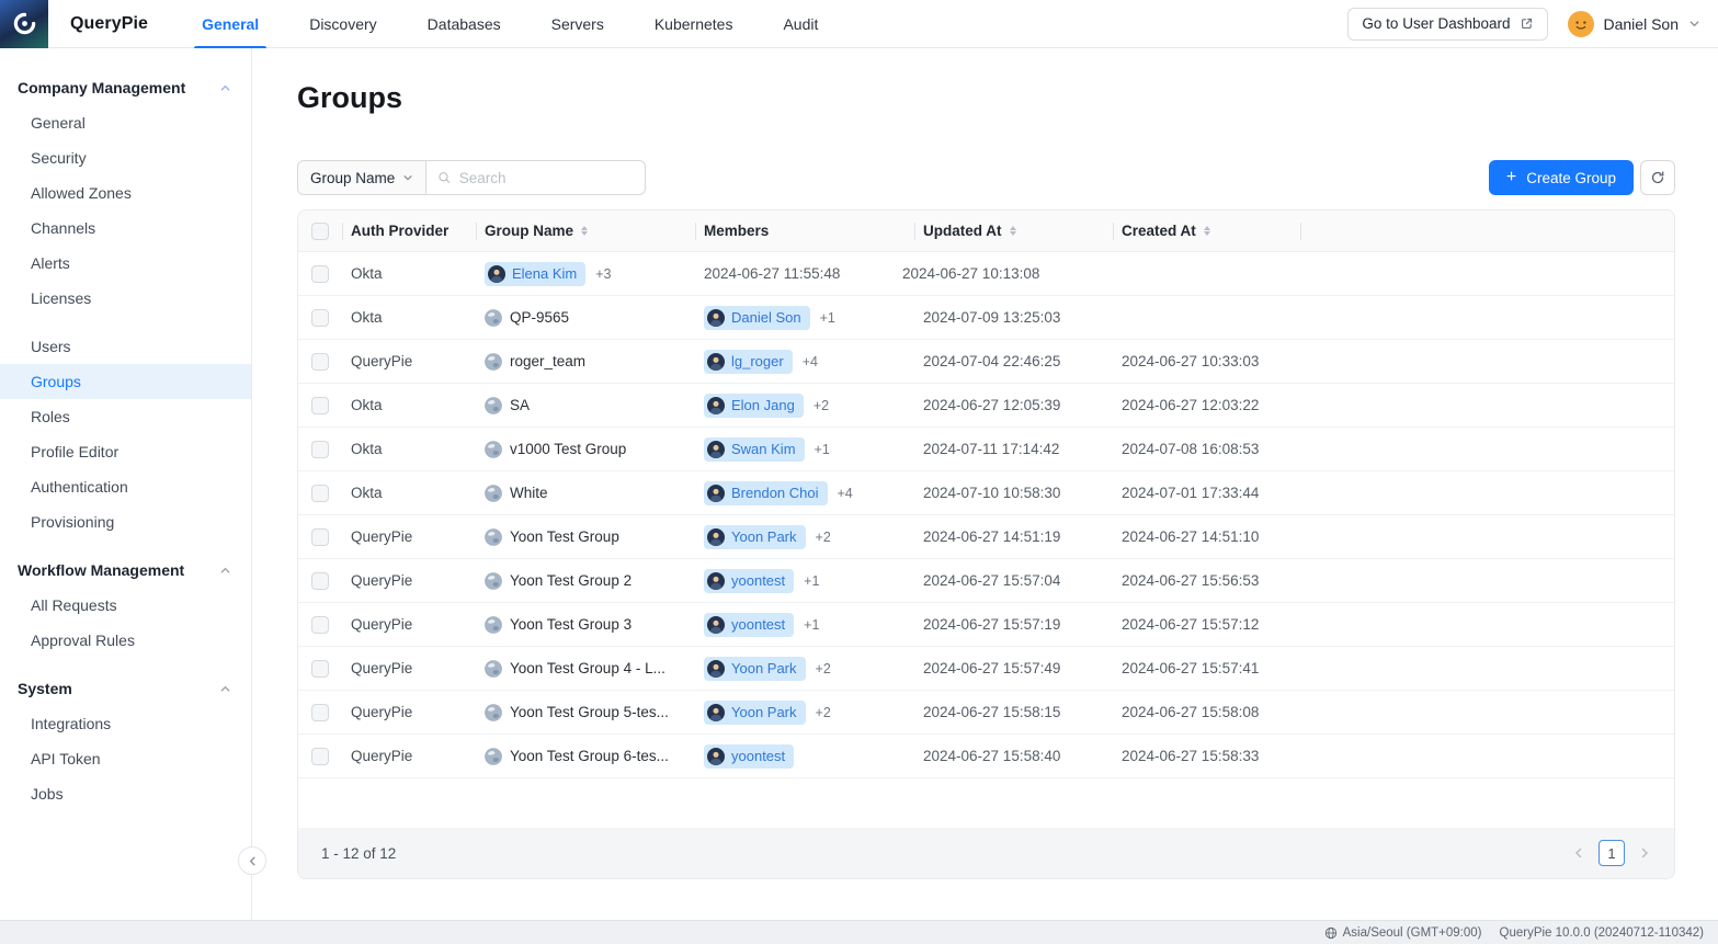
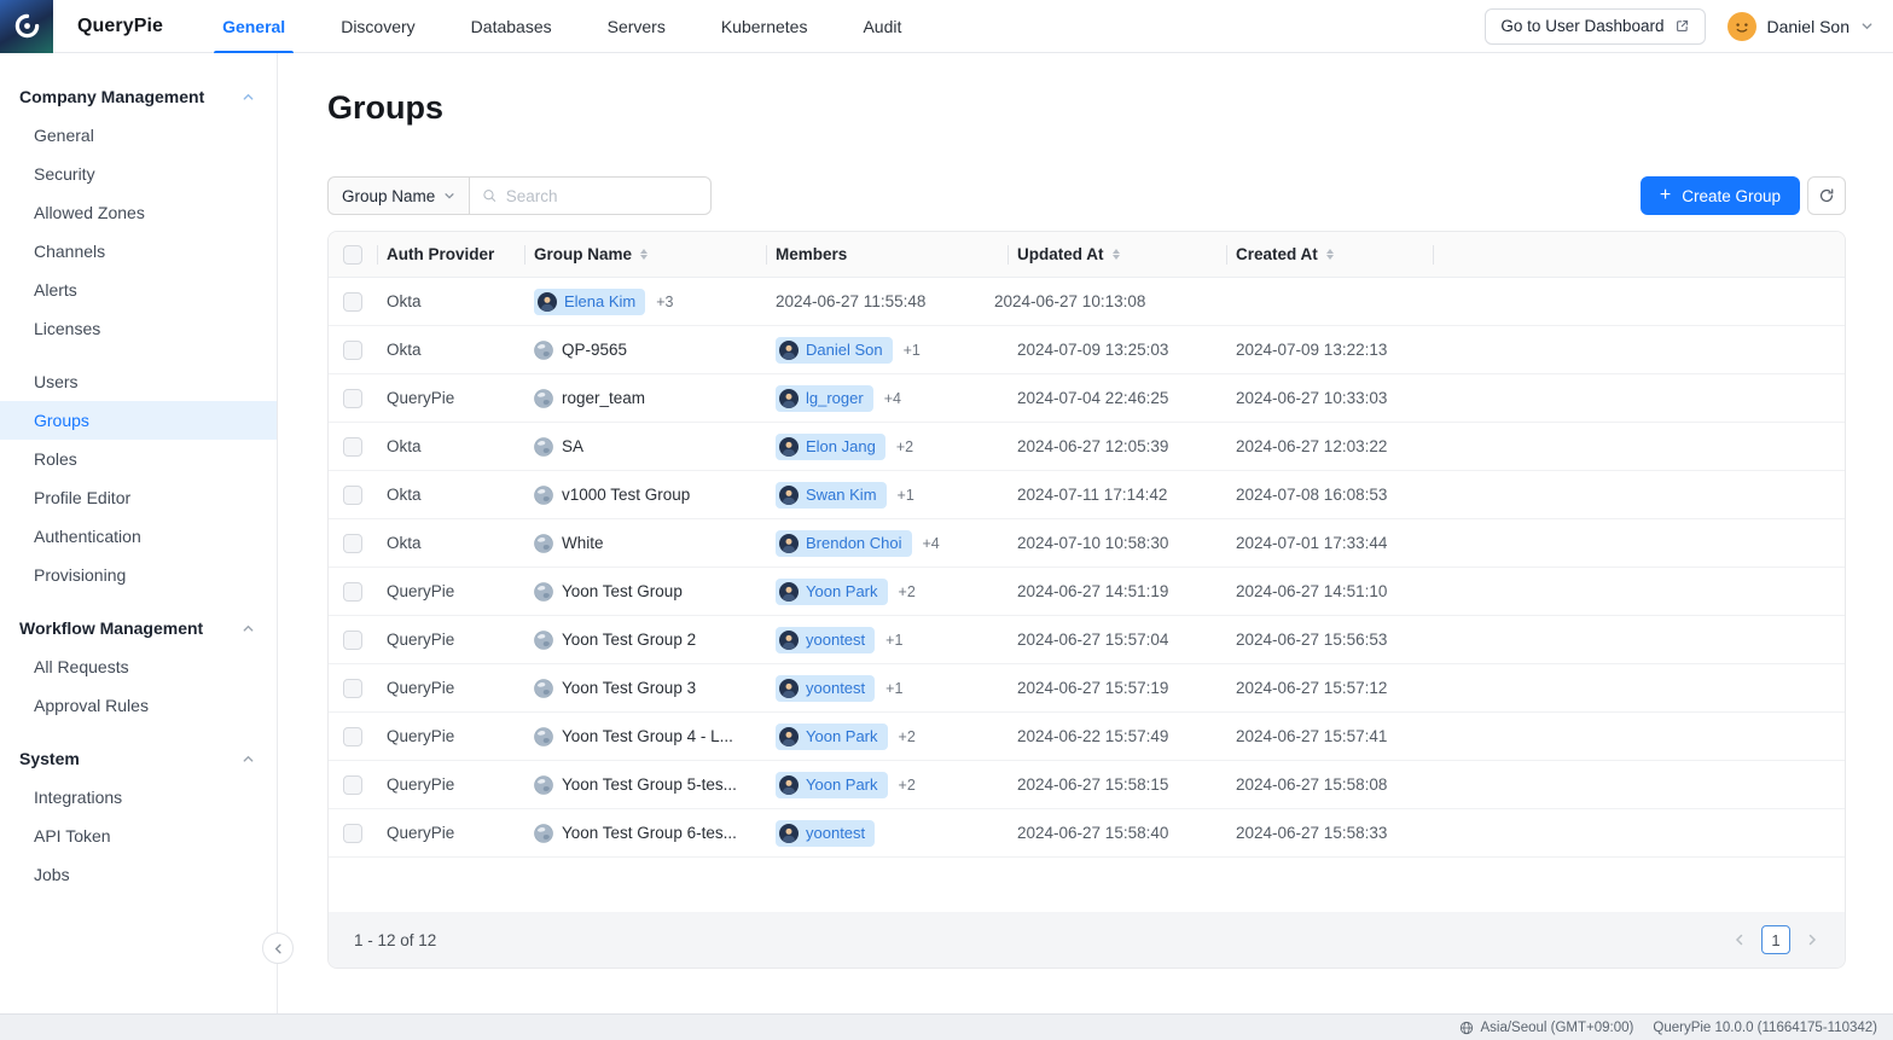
  QueryPie
  General
  Discovery
  Databases
  Servers
  Kubernetes
  Audit
  Go to User Dashboard
  Daniel Son
  Company Management
  General
  Security
  Allowed Zones
  Channels
  Alerts
  Licenses
  Users
  Groups
  Roles
  Profile Editor
  Authentication
  Provisioning
  Workflow Management
  All Requests
  Approval Rules
  System
  Integrations
  API Token
  Jobs
  Groups
  Group Name
  Search
  +
  Create Group
  Auth Provider
  Group Name
  Members
  Updated At
  Created At
  Okta
  Elena Kim
  +3
  2024-06-27 11:55:48
  2024-06-27 10:13:08
  Okta
  QP-9565
  Daniel Son
  +1
  2024-07-09 13:25:03
+ 2024-07-09 13:22:13
  QueryPie
  roger_team
  lg_roger
  +4
  2024-07-04 22:46:25
  2024-06-27 10:33:03
  Okta
  SA
  Elon Jang
  +2
  2024-06-27 12:05:39
  2024-06-27 12:03:22
  Okta
  v1000 Test Group
  Swan Kim
  +1
  2024-07-11 17:14:42
  2024-07-08 16:08:53
  Okta
  White
  Brendon Choi
  +4
  2024-07-10 10:58:30
  2024-07-01 17:33:44
  QueryPie
  Yoon Test Group
  Yoon Park
  +2
  2024-06-27 14:51:19
  2024-06-27 14:51:10
  QueryPie
  Yoon Test Group 2
  yoontest
  +1
  2024-06-27 15:57:04
  2024-06-27 15:56:53
  QueryPie
  Yoon Test Group 3
  yoontest
  +1
  2024-06-27 15:57:19
  2024-06-27 15:57:12
  QueryPie
  Yoon Test Group 4 - L...
  Yoon Park
  +2
- 2024-06-27 15:57:49
+ 2024-06-22 15:57:49
  2024-06-27 15:57:41
  QueryPie
  Yoon Test Group 5-tes...
  Yoon Park
  +2
  2024-06-27 15:58:15
  2024-06-27 15:58:08
  QueryPie
  Yoon Test Group 6-tes...
  yoontest
  2024-06-27 15:58:40
  2024-06-27 15:58:33
  1 - 12 of 12
  1
  Asia/Seoul (GMT+09:00)
- QueryPie 10.0.0 (20240712-110342)
+ QueryPie 10.0.0 (11664175-110342)
